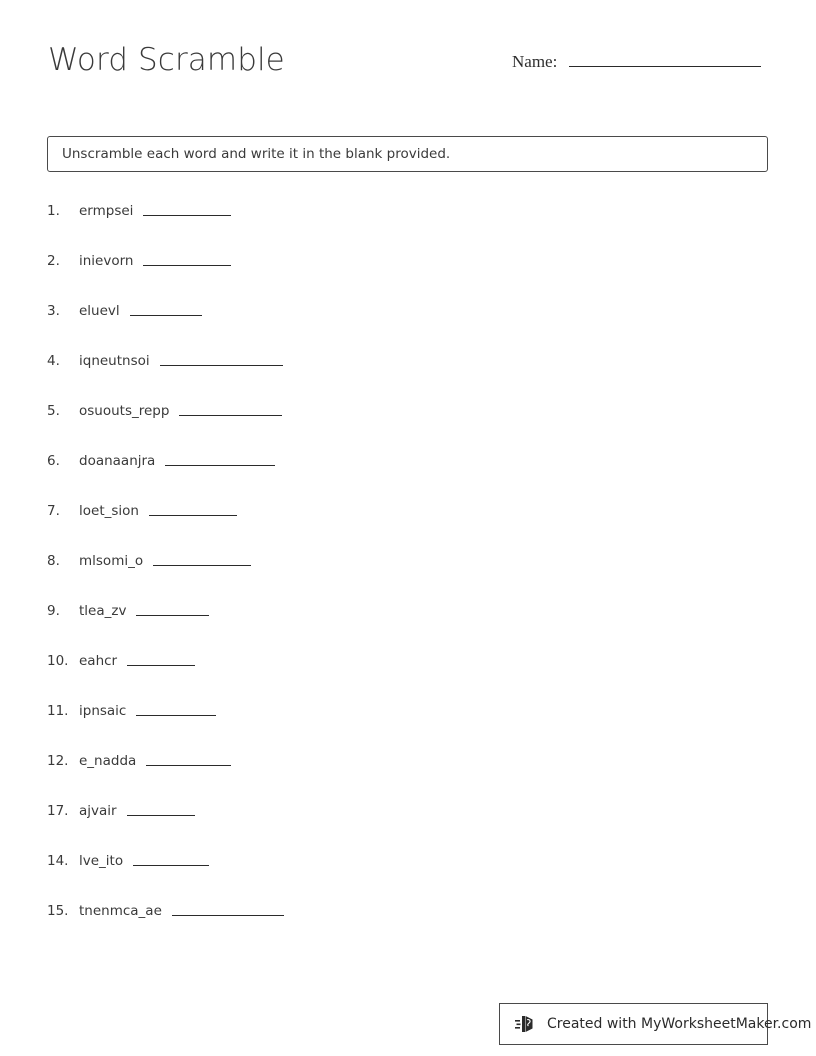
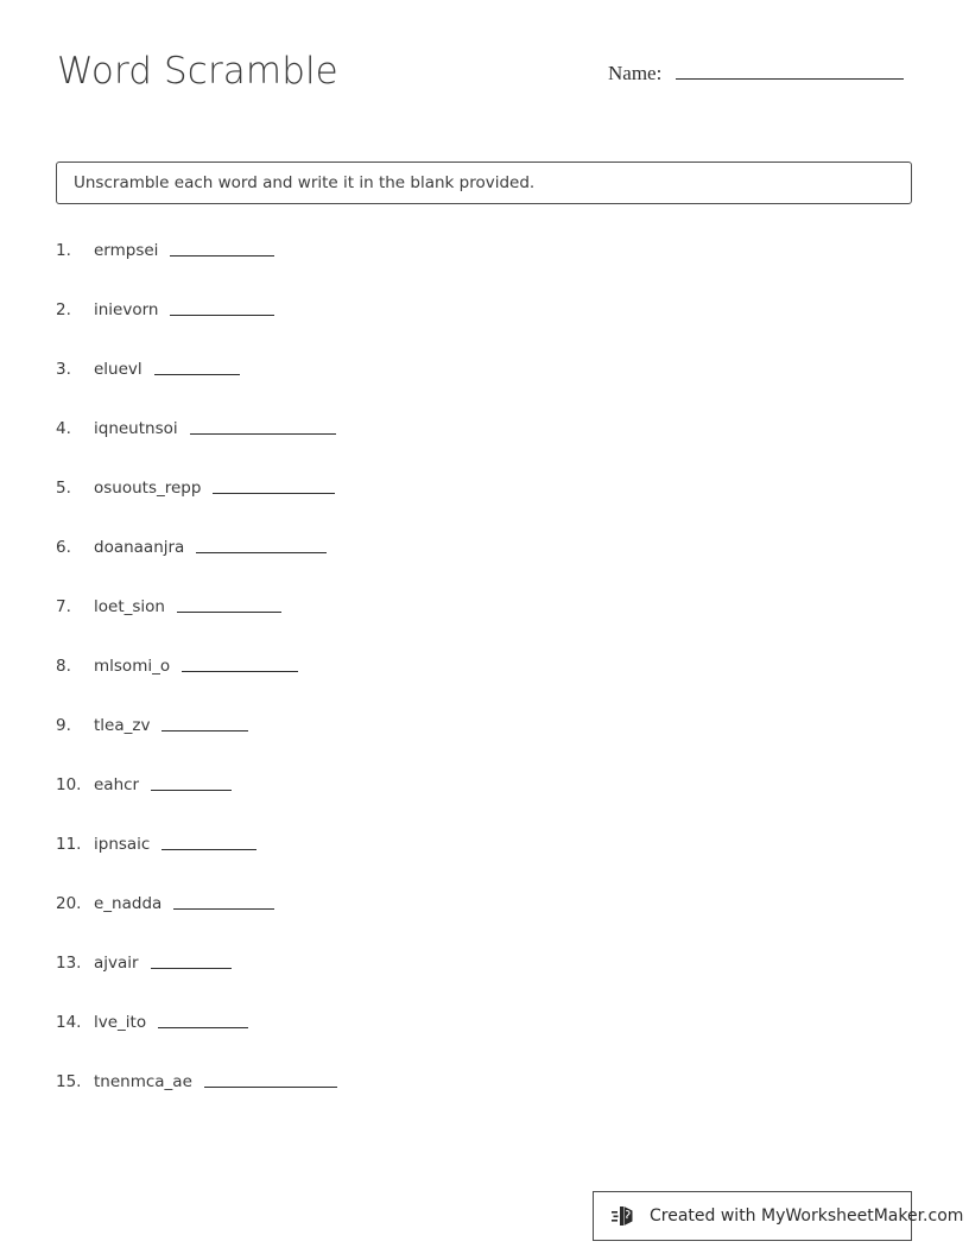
  Word Scramble
  Name:
  Unscramble each word and write it in the blank provided.
  1.
  ermpsei
  2.
  inievorn
  3.
  eluevl
  4.
  iqneutnsoi
  5.
  osuouts_repp
  6.
  doanaanjra
  7.
  loet_sion
  8.
  mlsomi_o
  9.
  tlea_zv
  10.
  eahcr
  11.
  ipnsaic
- 12.
+ 20.
  e_nadda
- 17.
+ 13.
  ajvair
  14.
  lve_ito
  15.
  tnenmca_ae
  Created with MyWorksheetMaker.com
